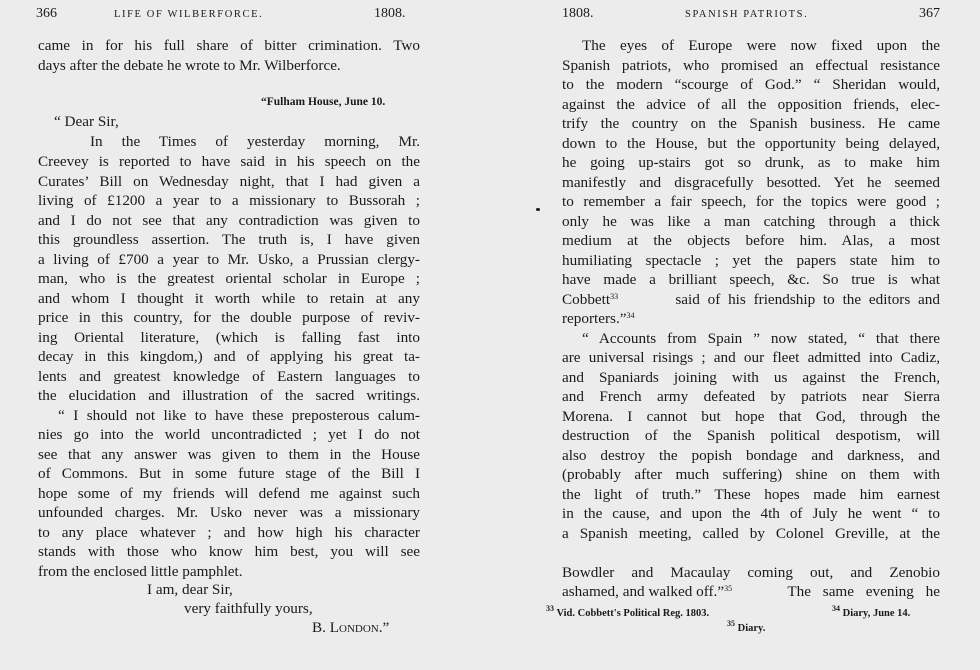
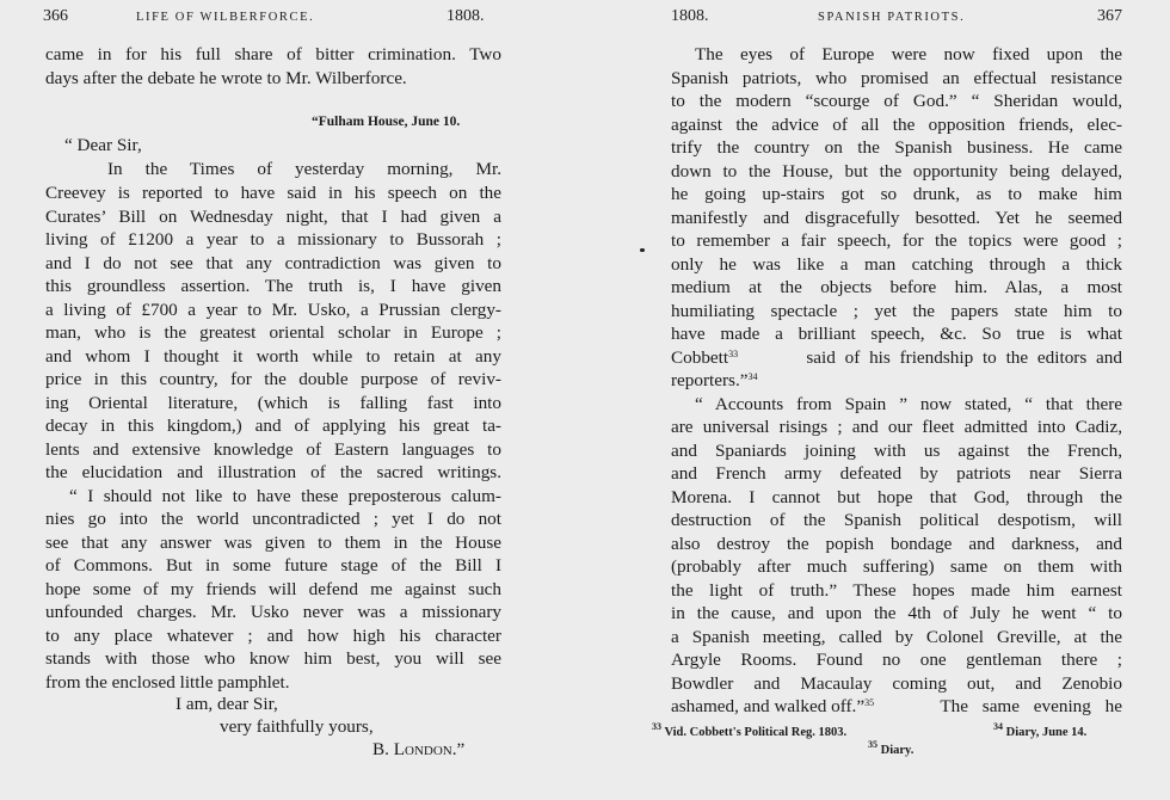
  366
  LIFE OF WILBERFORCE.
  1808.
  came in for his full share of bitter crimination. Two
  days after the debate he wrote to Mr. Wilberforce.
  “Fulham House, June 10.
  “ Dear Sir,
  In the Times of yesterday morning, Mr.
  Creevey is reported to have said in his speech on the
  Curates’ Bill on Wednesday night, that I had given a
  living of £1200 a year to a missionary to Bussorah ;
  and I do not see that any contradiction was given to
  this groundless assertion. The truth is, I have given
  a living of £700 a year to Mr. Usko, a Prussian clergy-
  man, who is the greatest oriental scholar in Europe ;
  and whom I thought it worth while to retain at any
  price in this country, for the double purpose of reviv-
  ing Oriental literature, (which is falling fast into
  decay in this kingdom,) and of applying his great ta-
- lents and greatest knowledge of Eastern languages to
+ lents and extensive knowledge of Eastern languages to
  the elucidation and illustration of the sacred writings.
  “ I should not like to have these preposterous calum-
  nies go into the world uncontradicted ; yet I do not
  see that any answer was given to them in the House
  of Commons. But in some future stage of the Bill I
  hope some of my friends will defend me against such
  unfounded charges. Mr. Usko never was a missionary
  to any place whatever ; and how high his character
  stands with those who know him best, you will see
  from the enclosed little pamphlet.
  I am, dear Sir,
  very faithfully yours,
  B. London.”
  1808.
  SPANISH PATRIOTS.
  367
  The eyes of Europe were now fixed upon the
  Spanish patriots, who promised an effectual resistance
  to the modern “scourge of God.” “ Sheridan would,
  against the advice of all the opposition friends, elec-
  trify the country on the Spanish business. He came
  down to the House, but the opportunity being delayed,
  he going up-stairs got so drunk, as to make him
  manifestly and disgracefully besotted. Yet he seemed
  to remember a fair speech, for the topics were good ;
  only he was like a man catching through a thick
  medium at the objects before him. Alas, a most
  humiliating spectacle ; yet the papers state him to
  have made a brilliant speech, &c. So true is what
  Cobbett33
  said of his friendship to the editors and
  reporters.”34
  “ Accounts from Spain ” now stated, “ that there
  are universal risings ; and our fleet admitted into Cadiz,
  and Spaniards joining with us against the French,
  and French army defeated by patriots near Sierra
  Morena. I cannot but hope that God, through the
  destruction of the Spanish political despotism, will
  also destroy the popish bondage and darkness, and
- (probably after much suffering) shine on them with
+ (probably after much suffering) same on them with
  the light of truth.” These hopes made him earnest
  in the cause, and upon the 4th of July he went “ to
  a Spanish meeting, called by Colonel Greville, at the
+ Argyle Rooms. Found no one gentleman there ;
  Bowdler and Macaulay coming out, and Zenobio
  ashamed, and walked off.”35
  The same evening he
  33 Vid. Cobbett's Political Reg. 1803.
  34 Diary, June 14.
  35 Diary.
